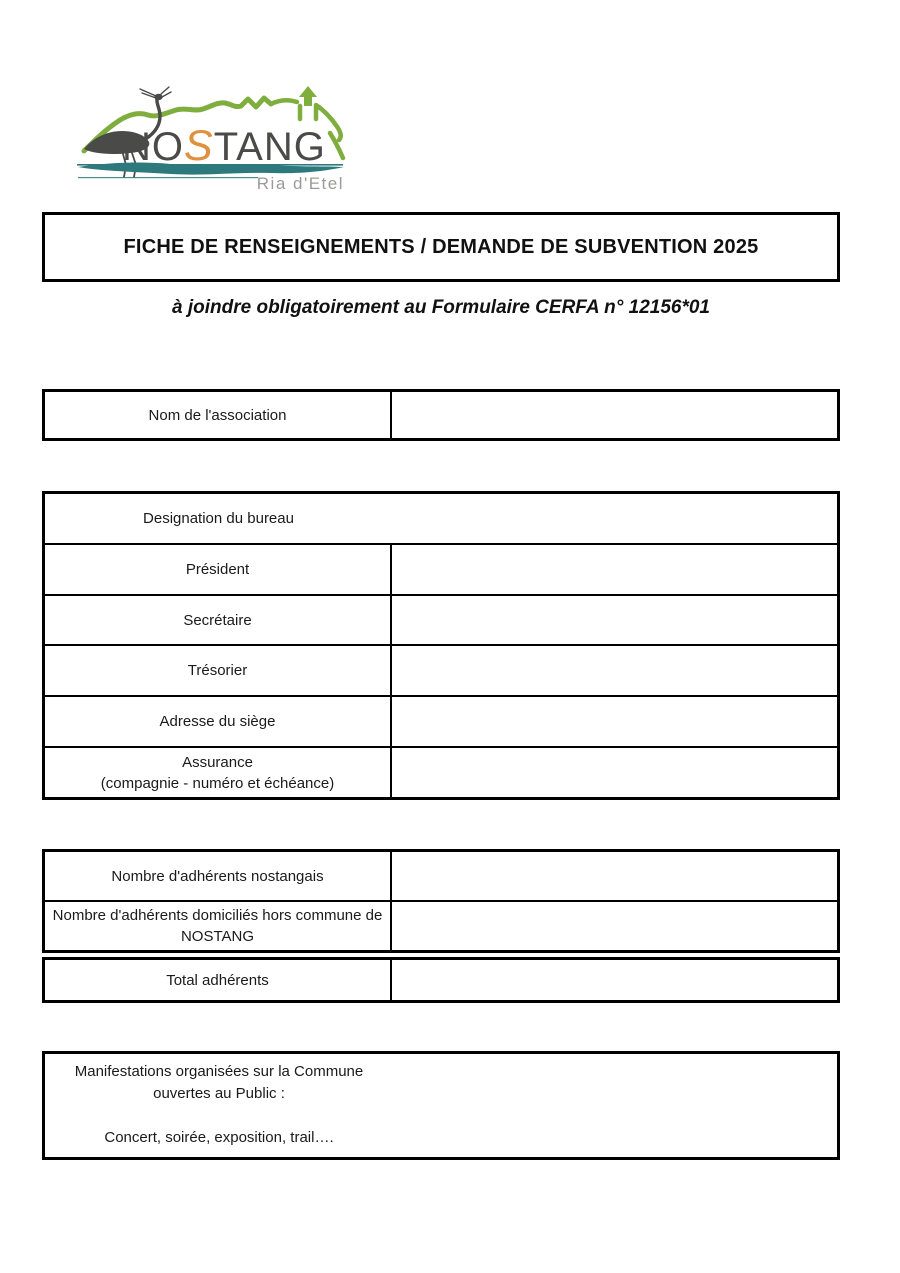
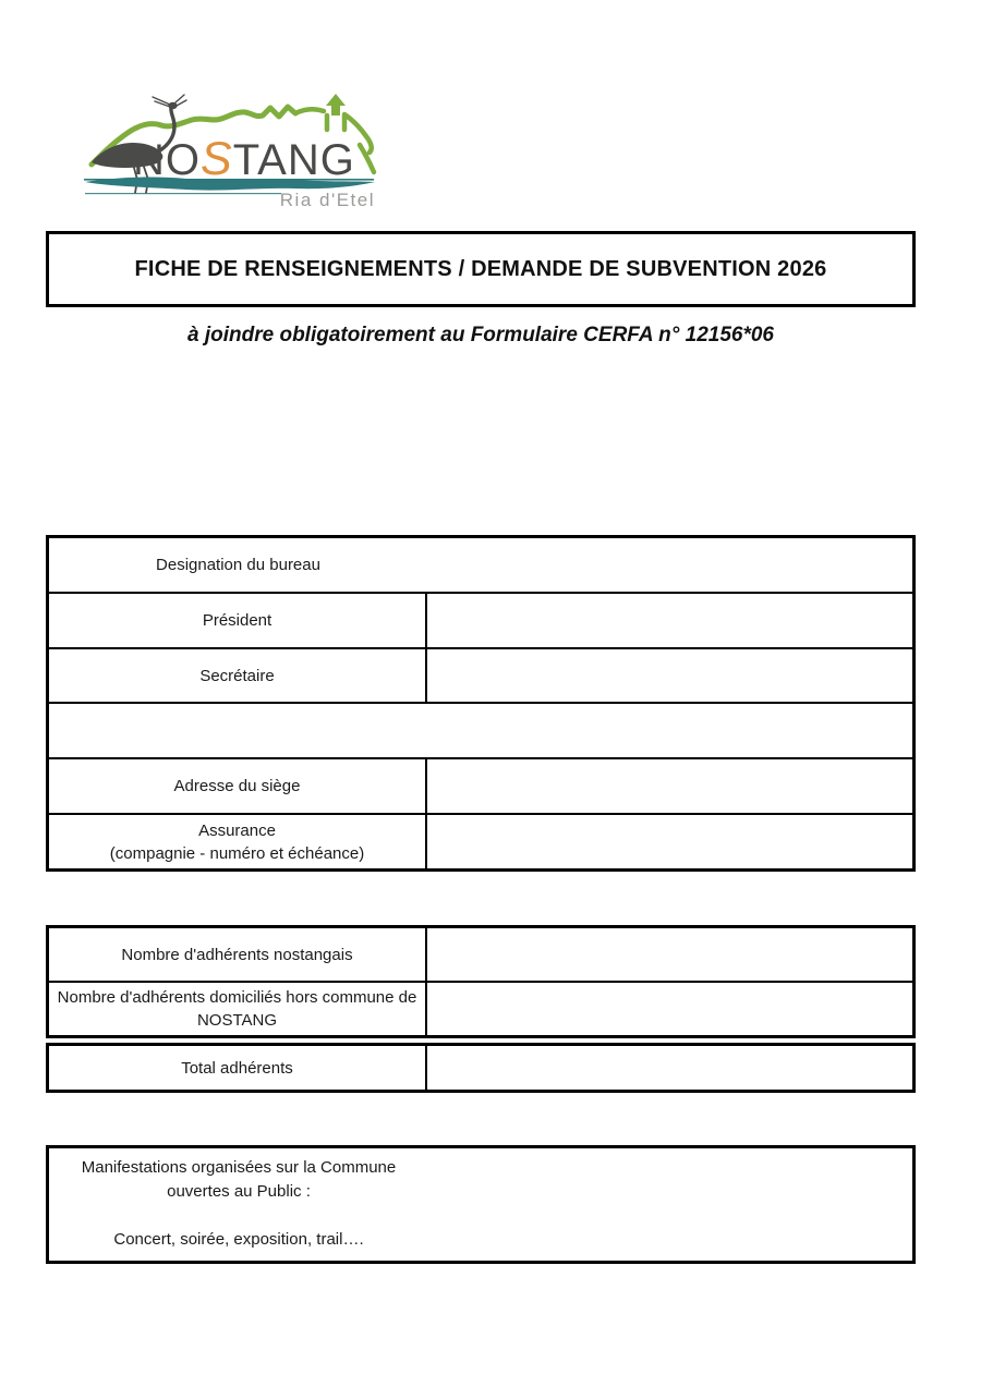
  NOSTANG
  Ria d'Etel
- FICHE DE RENSEIGNEMENTS / DEMANDE DE SUBVENTION 2025
+ FICHE DE RENSEIGNEMENTS / DEMANDE DE SUBVENTION 2026
- à joindre obligatoirement au Formulaire CERFA n° 12156*01
+ à joindre obligatoirement au Formulaire CERFA n° 12156*06
- Nom de l'association
  Designation du bureau
  Président
  Secrétaire
- Trésorier
  Adresse du siège
  Assurance
  (compagnie - numéro et échéance)
  Nombre d'adhérents nostangais
  Nombre d'adhérents domiciliés hors commune de
  NOSTANG
  Total adhérents
  Manifestations organisées sur la Commune
  ouvertes au Public :
  Concert, soirée, exposition, trail….
